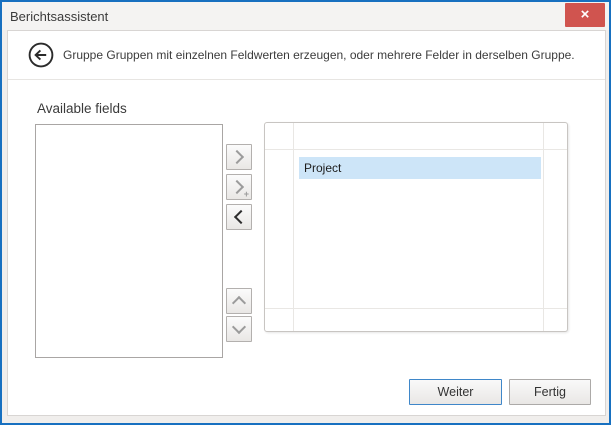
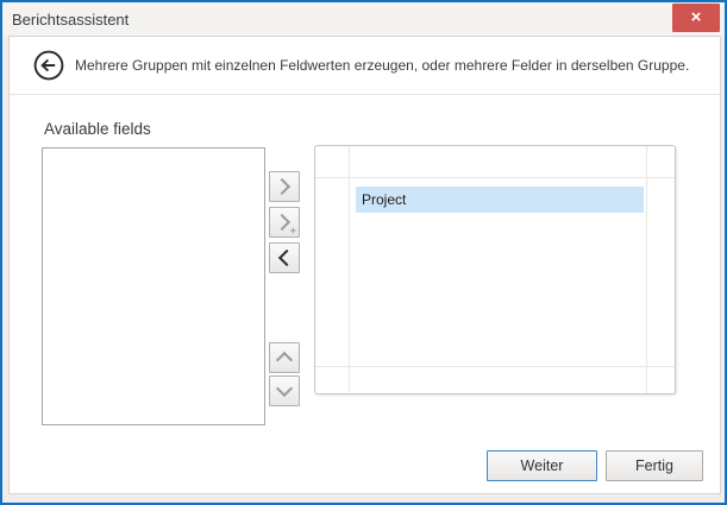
  Berichtsassistent
  ×
- Gruppe Gruppen mit einzelnen Feldwerten erzeugen, oder mehrere Felder in derselben Gruppe.
+ Mehrere Gruppen mit einzelnen Feldwerten erzeugen, oder mehrere Felder in derselben Gruppe.
  Available fields
  +
  Project
  Weiter
  Fertig
